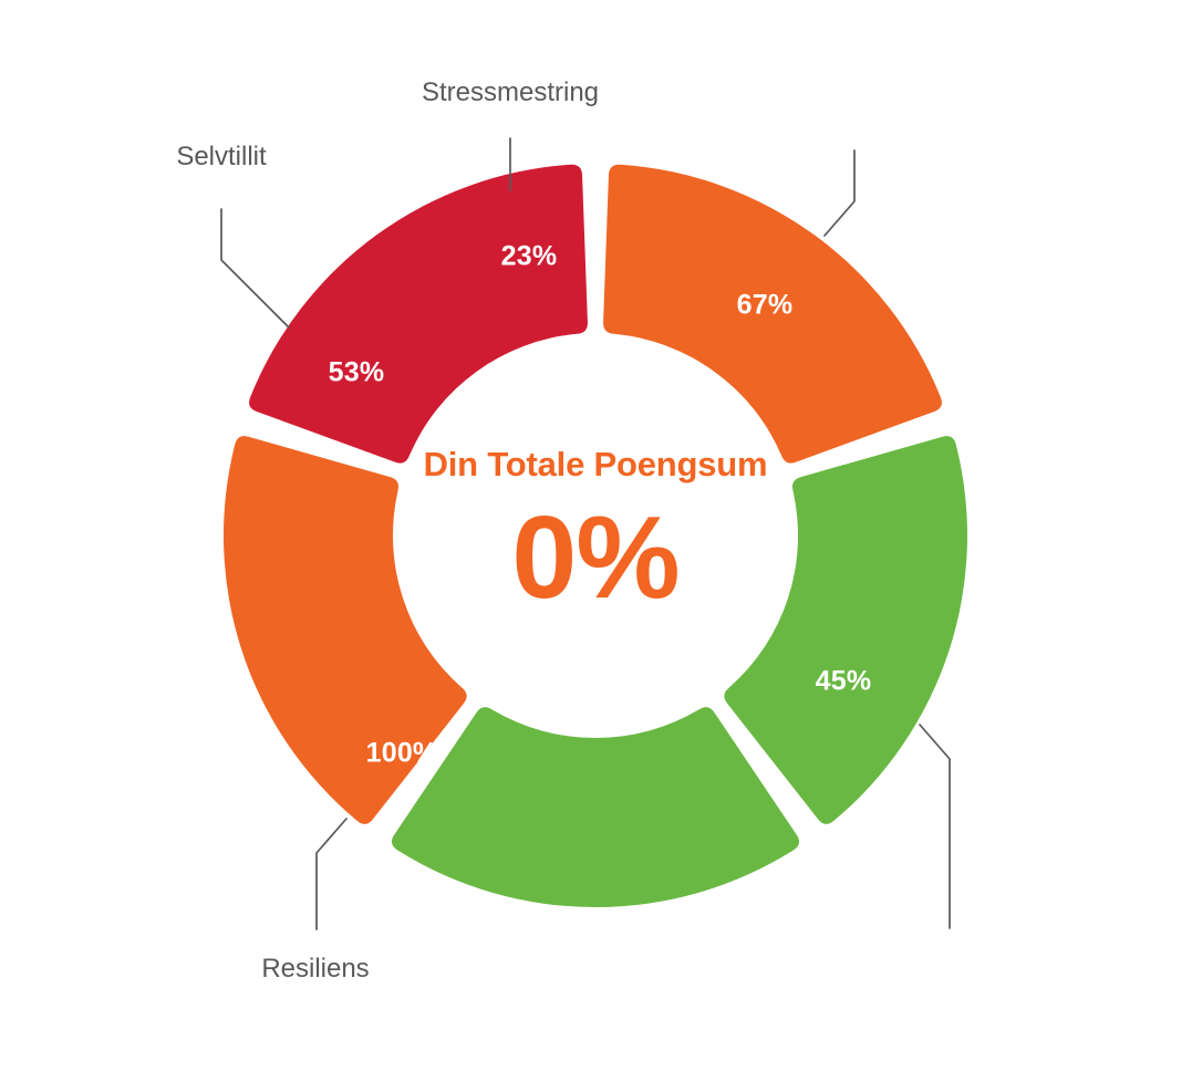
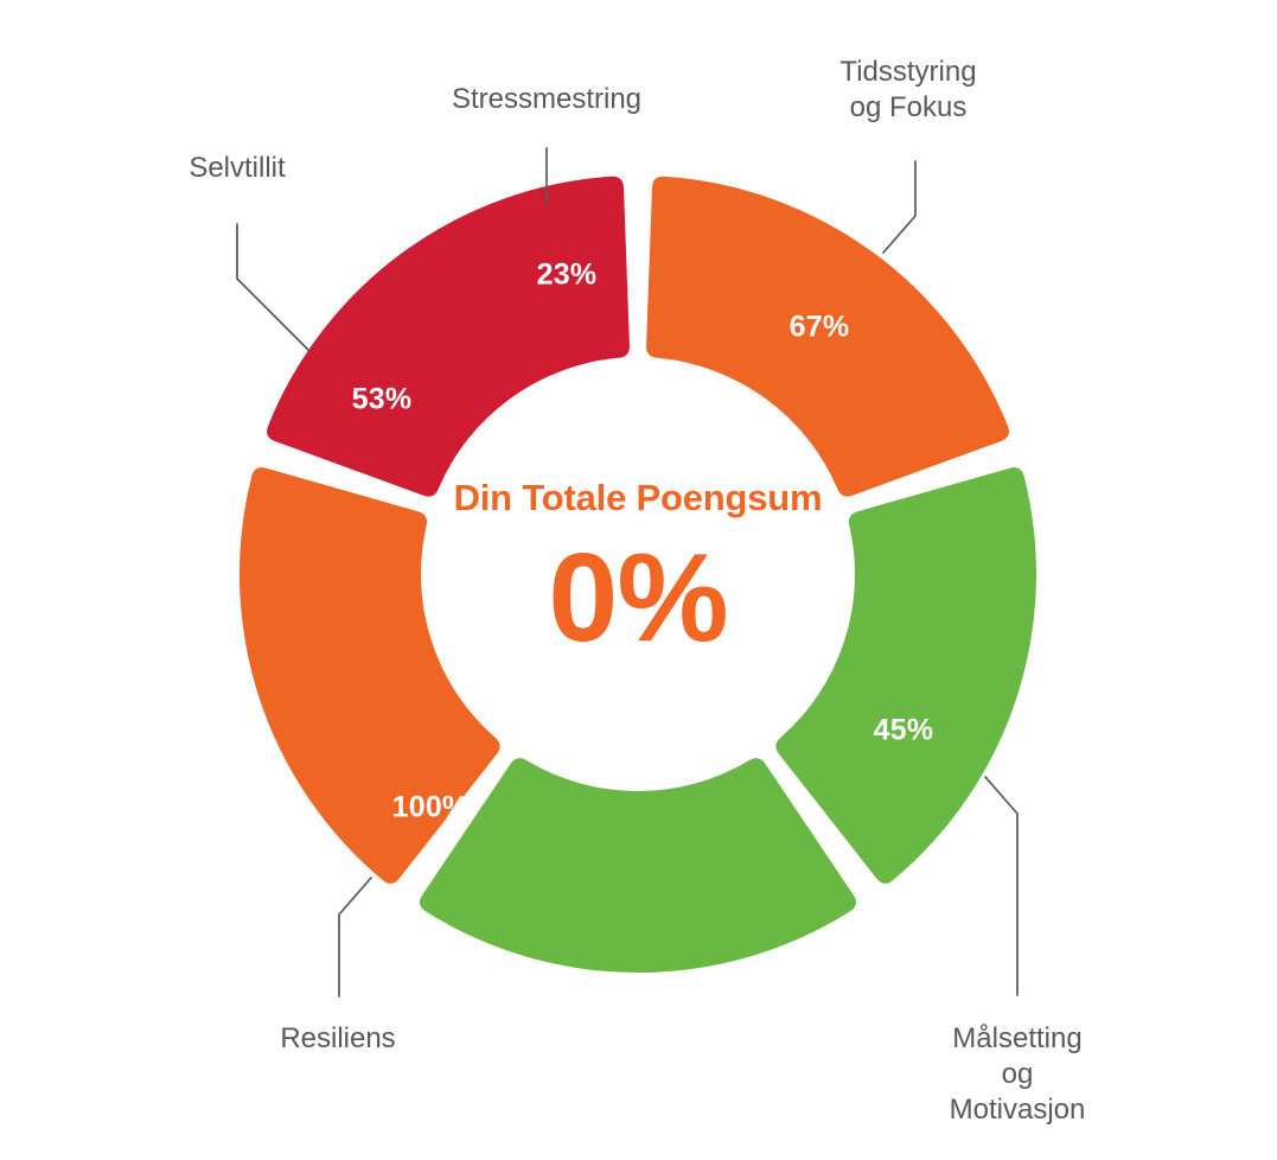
  67%
  45%
  100%
  53%
  23%
+ Tidsstyring og Fokus
+ Målsetting og Motivasjon
  Resiliens
  Selvtillit
  Stressmestring
  Din Totale Poengsum
  0%
